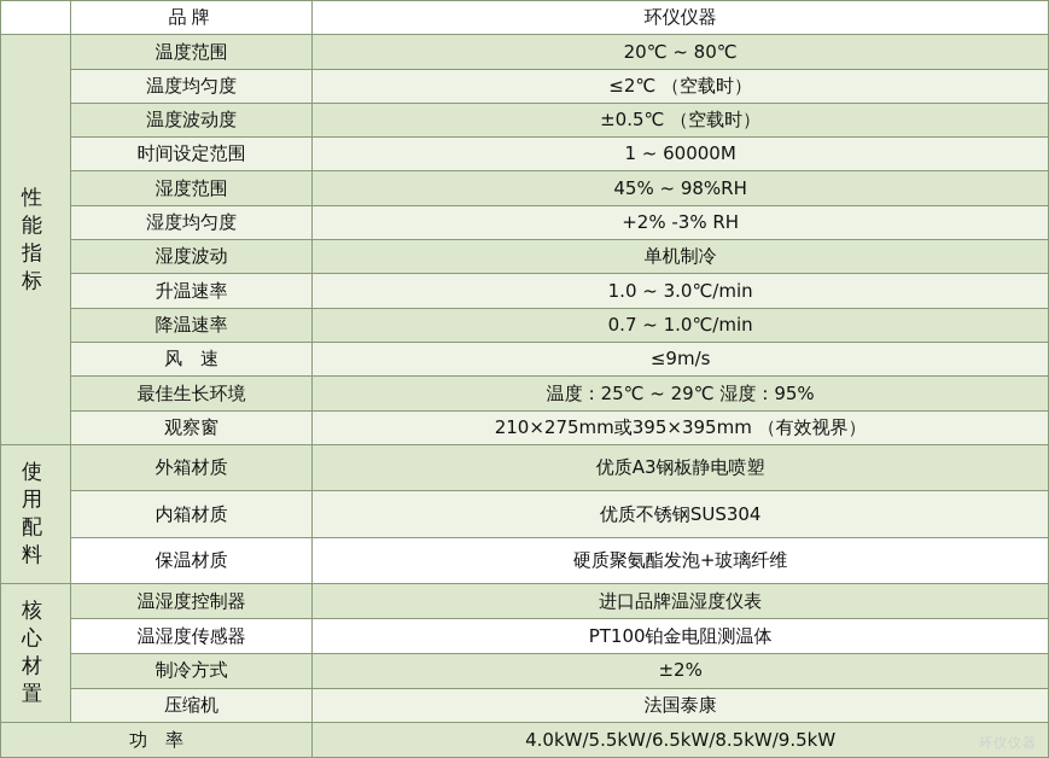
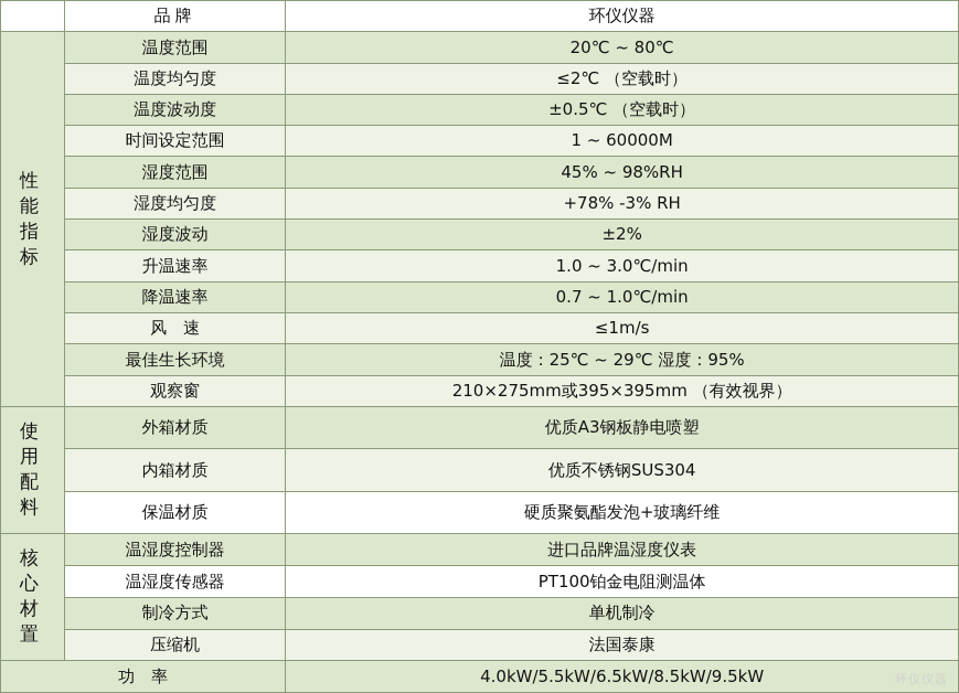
  	品牌	环仪仪器
  性 能 指 标	温度范围	20℃ ~ 80℃
  温度均匀度	≤2℃ （空载时）
  温度波动度	±0.5℃ （空载时）
  时间设定范围	1 ~ 60000M
  湿度范围	45% ~ 98%RH
- 湿度均匀度	+2% -3% RH
+ 湿度均匀度	+78% -3% RH
- 湿度波动	单机制冷
+ 湿度波动	±2%
  升温速率	1.0 ~ 3.0℃/min
  降温速率	0.7 ~ 1.0℃/min
- 风 速	≤9m/s
+ 风 速	≤1m/s
  最佳生长环境	温度：25℃ ~ 29℃ 湿度：95%
  观察窗	210×275mm或395×395mm （有效视界）
  使 用 配 料	外箱材质	优质A3钢板静电喷塑
  内箱材质	优质不锈钢SUS304
  保温材质	硬质聚氨酯发泡+玻璃纤维
  核 心 材 置	温湿度控制器	进口品牌温湿度仪表
  温湿度传感器	PT100铂金电阻测温体
- 制冷方式	±2%
+ 制冷方式	单机制冷
  压缩机	法国泰康
  功 率	4.0kW/5.5kW/6.5kW/8.5kW/9.5kW
